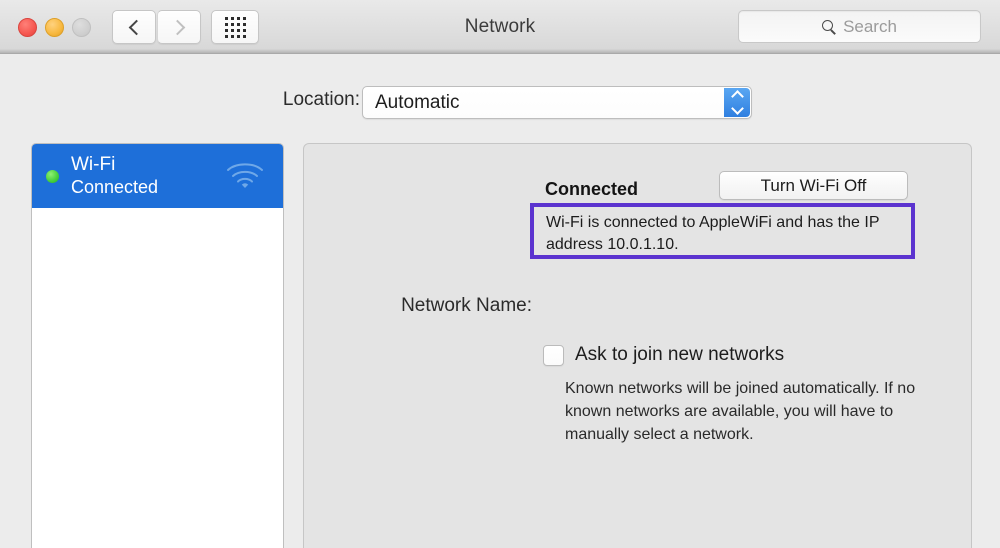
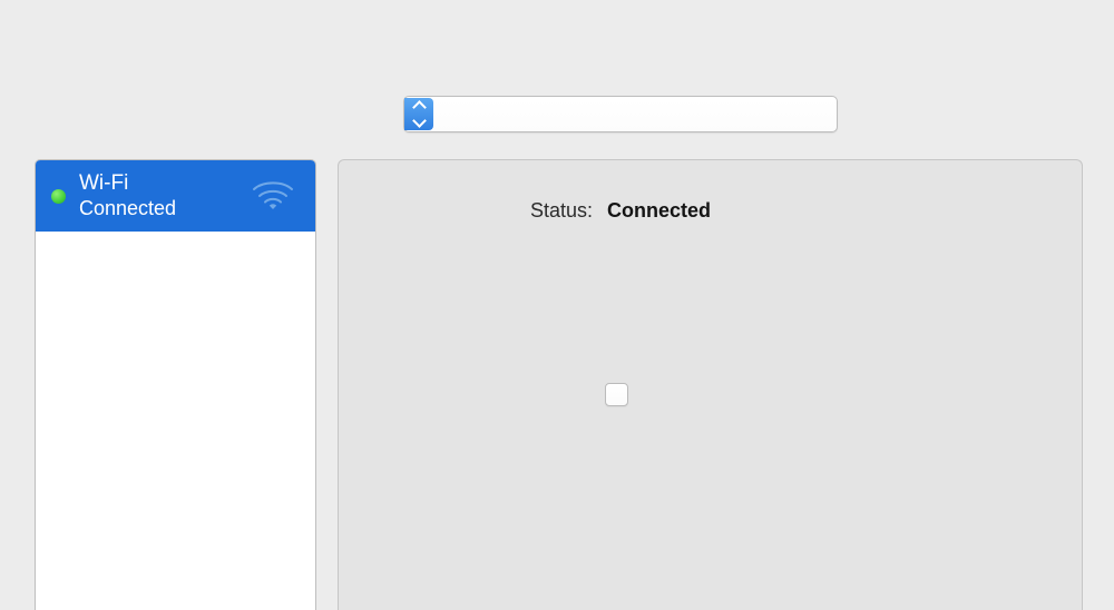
- Network
- Search
- Location:
- Automatic
  Wi-Fi
  Connected
+ Status:
  Connected
- Turn Wi-Fi Off
- Wi-Fi is connected to AppleWiFi and has the IP address 10.0.1.10.
- Network Name:
- Ask to join new networks
- Known networks will be joined automatically. If no known networks are available, you will have to manually select a network.
